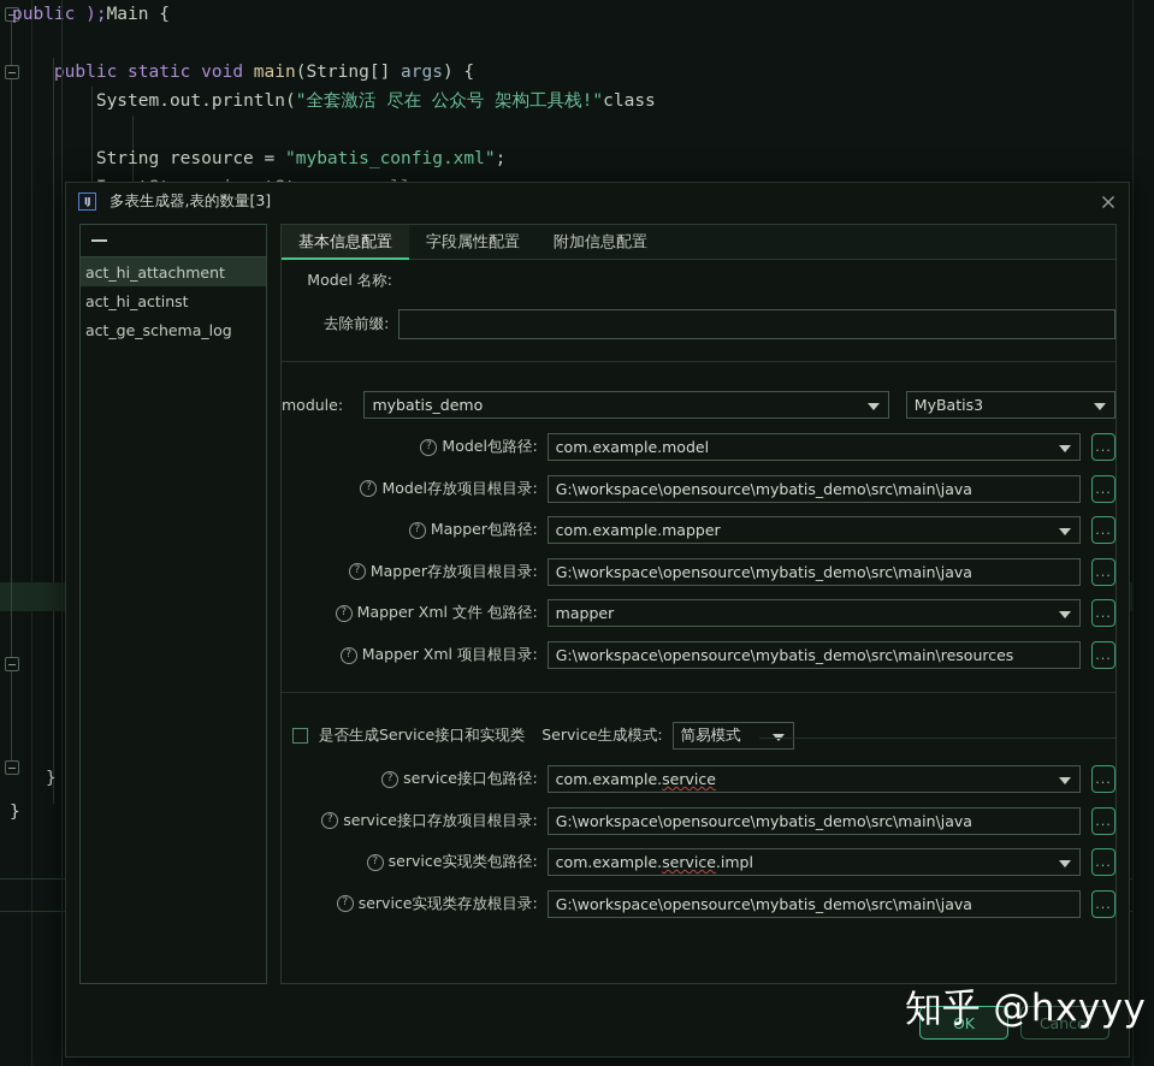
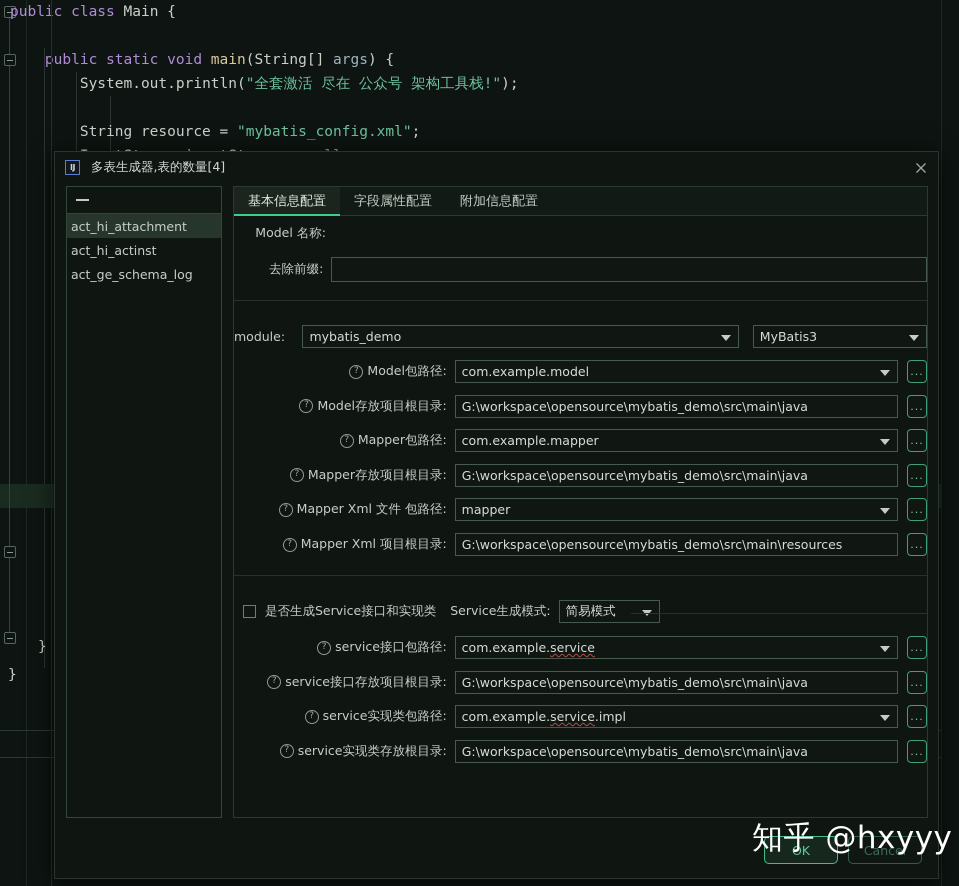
- public );Main {
+ public class Main {
  public static void main(String[] args) {
- System.out.println("全套激活 尽在 公众号 架构工具栈!"class
+ System.out.println("全套激活 尽在 公众号 架构工具栈!");
  String resource = "mybatis_config.xml";
  }
  }
  IJ
- 多表生成器,表的数量[3]
+ 多表生成器,表的数量[4]
  act_hi_attachment
  act_hi_actinst
  act_ge_schema_log
  基本信息配置
  字段属性配置
  附加信息配置
  Model 名称:
  去除前缀:
  module:
  mybatis_demo
  MyBatis3
  ?
  Model包路径:
  com.example.model
  ...
  ?
  Model存放项目根目录:
  G:\workspace\opensource\mybatis_demo\src\main\java
  ...
  ?
  Mapper包路径:
  com.example.mapper
  ...
  ?
  Mapper存放项目根目录:
  G:\workspace\opensource\mybatis_demo\src\main\java
  ...
  ?
  Mapper Xml 文件 包路径:
  mapper
  ...
  ?
  Mapper Xml 项目根目录:
  G:\workspace\opensource\mybatis_demo\src\main\resources
  ...
  是否生成Service接口和实现类
  Service生成模式:
  简易模式
  ?
  service接口包路径:
  com.example.service
  ...
  ?
  service接口存放项目根目录:
  G:\workspace\opensource\mybatis_demo\src\main\java
  ...
  ?
  service实现类包路径:
  com.example.service.impl
  ...
  ?
  service实现类存放根目录:
  G:\workspace\opensource\mybatis_demo\src\main\java
  ...
  OK
  Cancel
  知乎 @hxyyy
